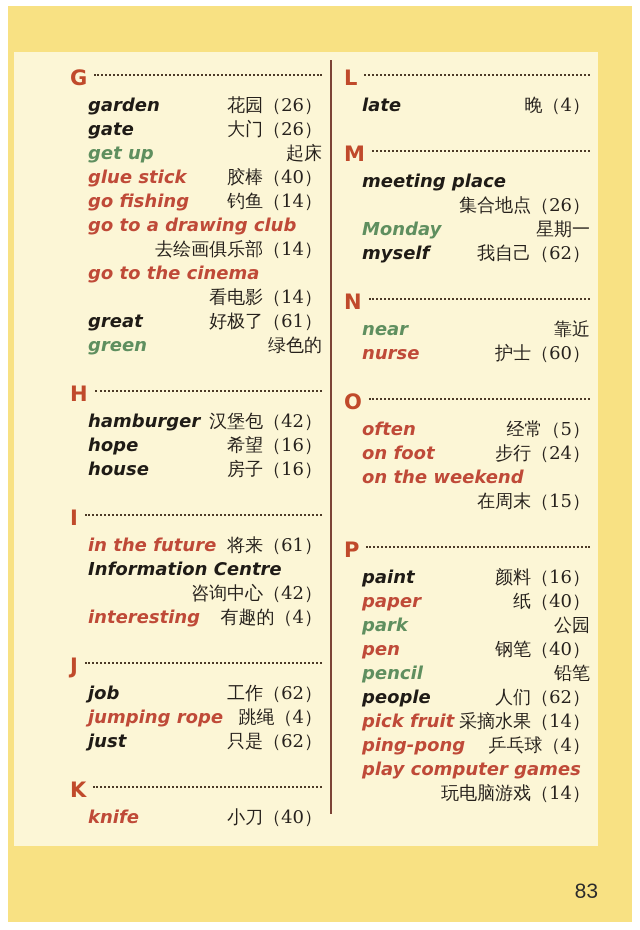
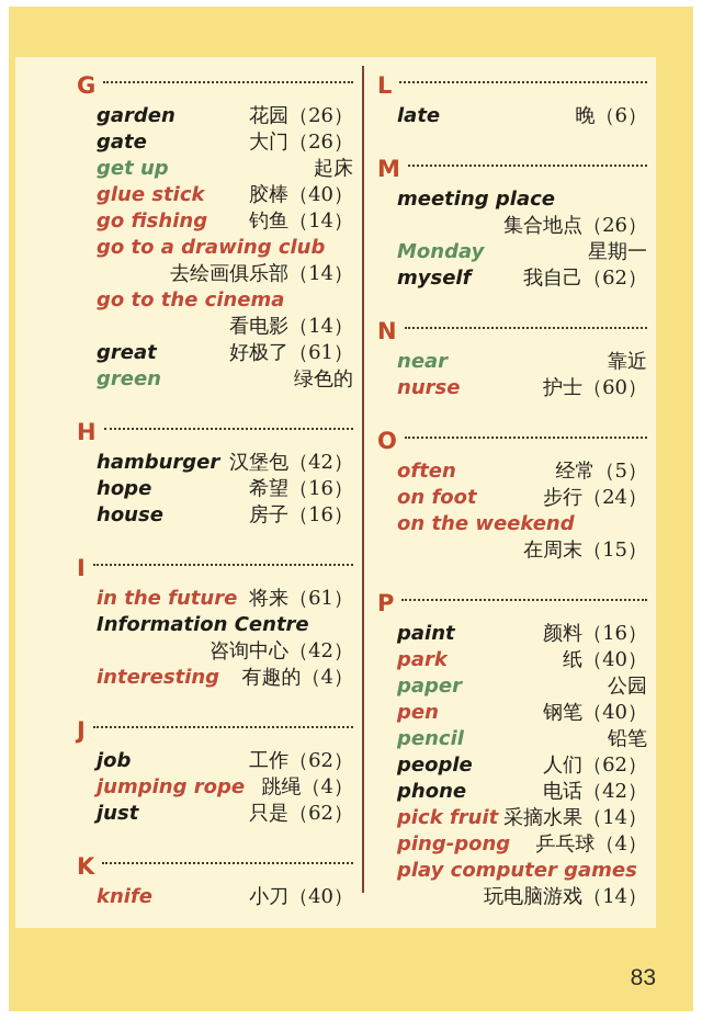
  G
  garden
  花园（26）
  gate
  大门（26）
  get up
  起床
  glue stick
  胶棒（40）
  go fishing
  钓鱼（14）
  go to a drawing club
  去绘画俱乐部（14）
  go to the cinema
  看电影（14）
  great
  好极了（61）
  green
  绿色的
  H
  hamburger
  汉堡包（42）
  hope
  希望（16）
  house
  房子（16）
  I
  in the future
  将来（61）
  Information Centre
  咨询中心（42）
  interesting
  有趣的（4）
  J
  job
  工作（62）
  jumping rope
  跳绳（4）
  just
  只是（62）
  K
  knife
  小刀（40）
  L
  late
- 晚（4）
+ 晚（6）
  M
  meeting place
  集合地点（26）
  Monday
  星期一
  myself
  我自己（62）
  N
  near
  靠近
  nurse
  护士（60）
  O
  often
  经常（5）
  on foot
  步行（24）
  on the weekend
  在周末（15）
  P
  paint
  颜料（16）
- paper
+ park
  纸（40）
- park
+ paper
  公园
  pen
  钢笔（40）
  pencil
  铅笔
  people
  人们（62）
+ phone
+ 电话（42）
  pick fruit
  采摘水果（14）
  ping-pong
  乒乓球（4）
  play computer games
  玩电脑游戏（14）
  83
